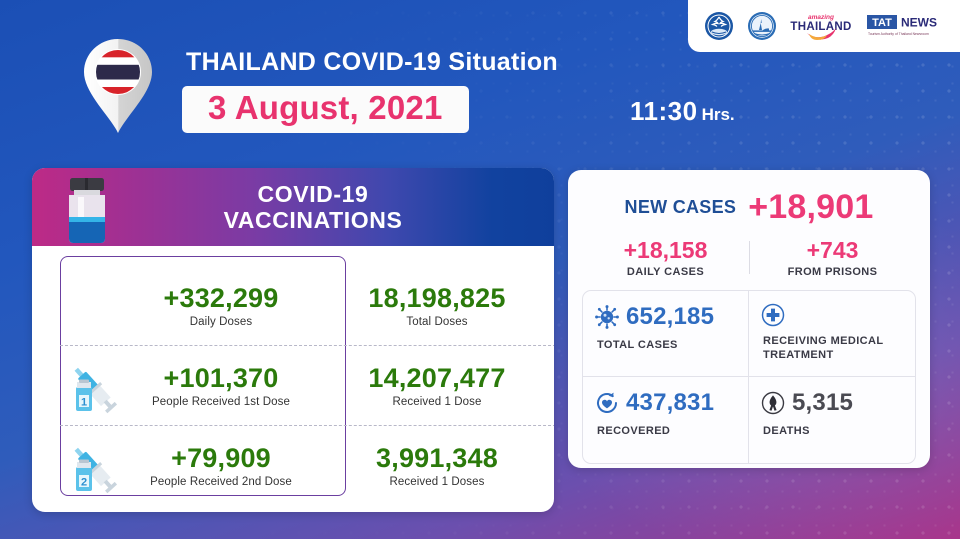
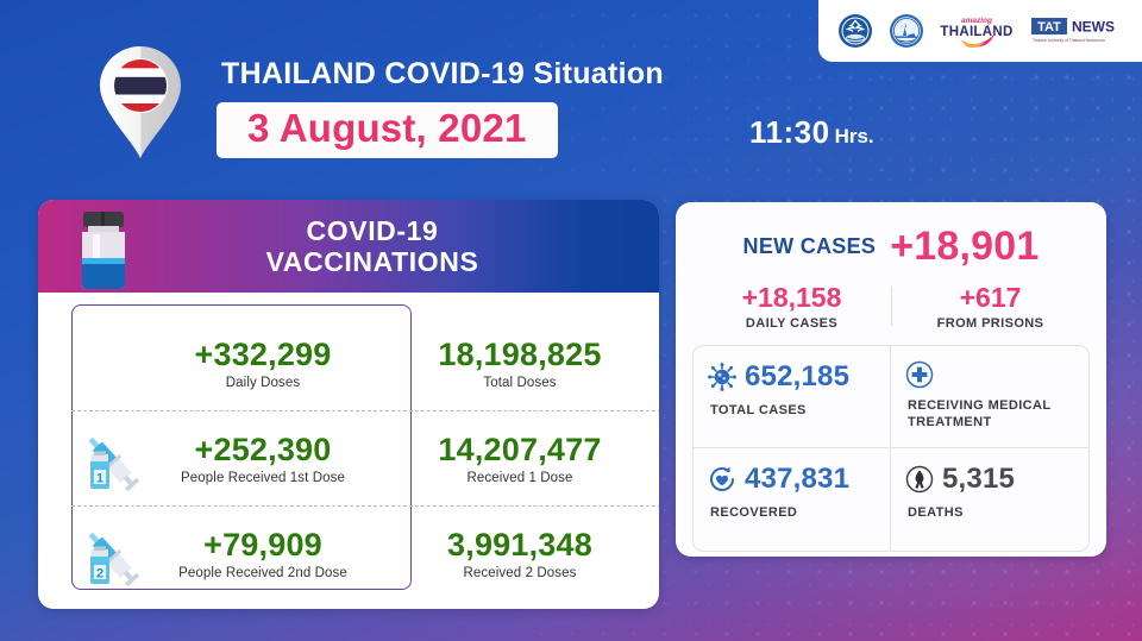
  THAILAND
  TAT
  NEWS
  THAILAND COVID-19 Situation
  3 August, 2021
  11:30 Hrs.
  COVID-19
  VACCINATIONS
  +332,299
  Daily Doses
  18,198,825
  Total Doses
  1
- +101,370
+ +252,390
  People Received 1st Dose
  14,207,477
  Received 1 Dose
  2
  +79,909
  People Received 2nd Dose
  3,991,348
- Received 1 Doses
+ Received 2 Doses
  NEW CASES
  +18,901
  +18,158
  DAILY CASES
- +743
+ +617
  FROM PRISONS
  652,185
  TOTAL CASES
  RECEIVING MEDICAL TREATMENT
  437,831
  RECOVERED
  5,315
  DEATHS
